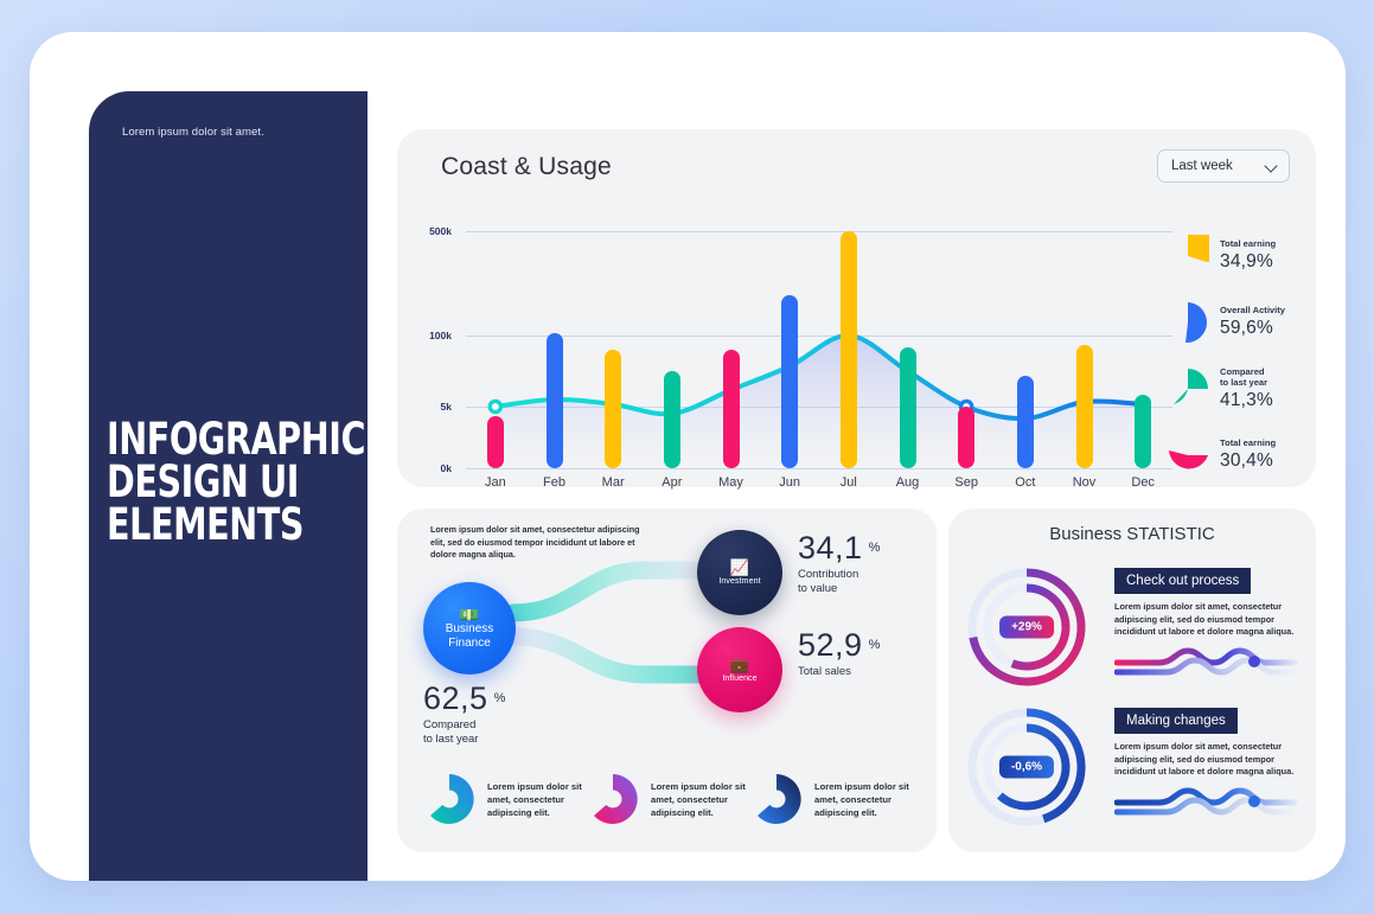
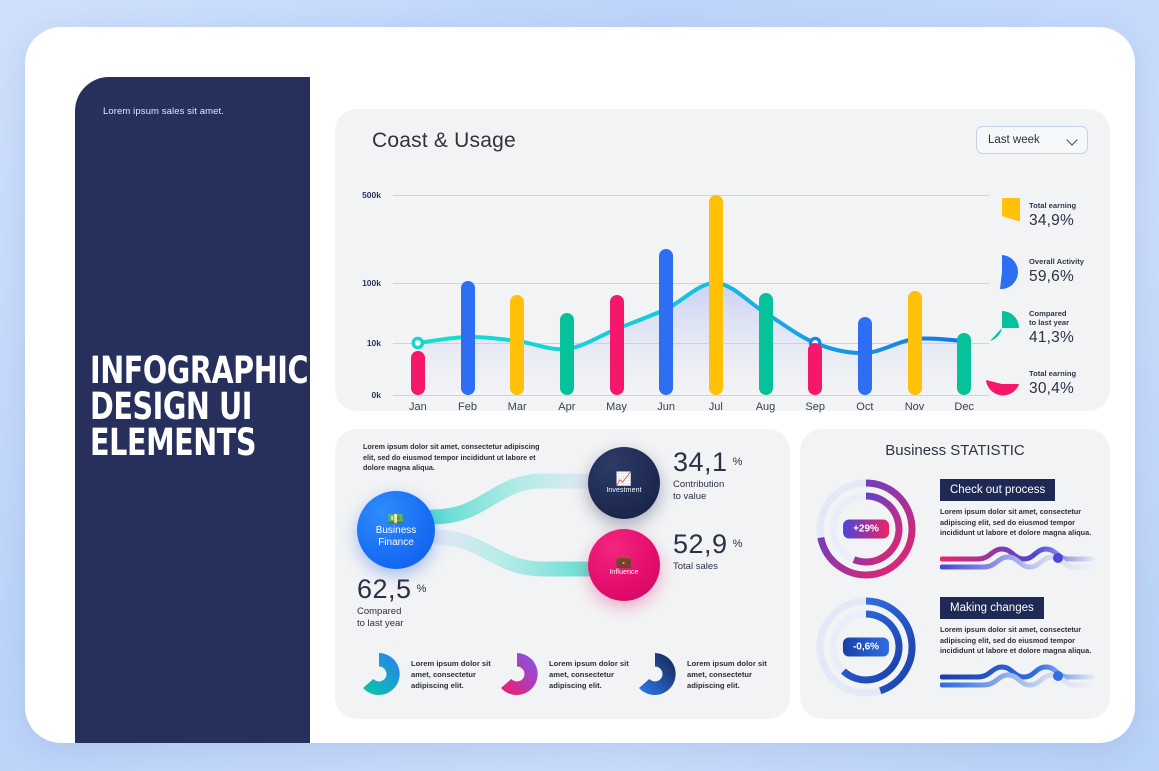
- Lorem ipsum dolor sit amet.
+ Lorem ipsum sales sit amet.
  INFOGRAPHIC
  DESIGN UI
  ELEMENTS
  Coast & Usage
  Last week
  500k
  100k
- 5k
+ 10k
  0k
  Jan
  Feb
  Mar
  Apr
  May
  Jun
  Jul
  Aug
  Sep
  Oct
  Nov
  Dec
  Total earning
  34,9%
  Overall Activity
  59,6%
  Compared
  to last year
  41,3%
  Total earning
  30,4%
  Lorem ipsum dolor sit amet, consectetur adipiscing elit, sed do eiusmod tempor incididunt ut labore et dolore magna aliqua.
  💵
  Business
  Finance
  📈
  💼
  62,5 %
  Compared
  to last year
  34,1 %
  Contribution
  to value
  52,9 %
  Total sales
  Lorem ipsum dolor sit amet, consectetur adipiscing elit.
  Lorem ipsum dolor sit amet, consectetur adipiscing elit.
  Lorem ipsum dolor sit amet, consectetur adipiscing elit.
  Business STATISTIC
  +29%
  Check out process
  Lorem ipsum dolor sit amet, consectetur adipiscing elit, sed do eiusmod tempor incididunt ut labore et dolore magna aliqua.
  -0,6%
  Making changes
  Lorem ipsum dolor sit amet, consectetur adipiscing elit, sed do eiusmod tempor incididunt ut labore et dolore magna aliqua.
